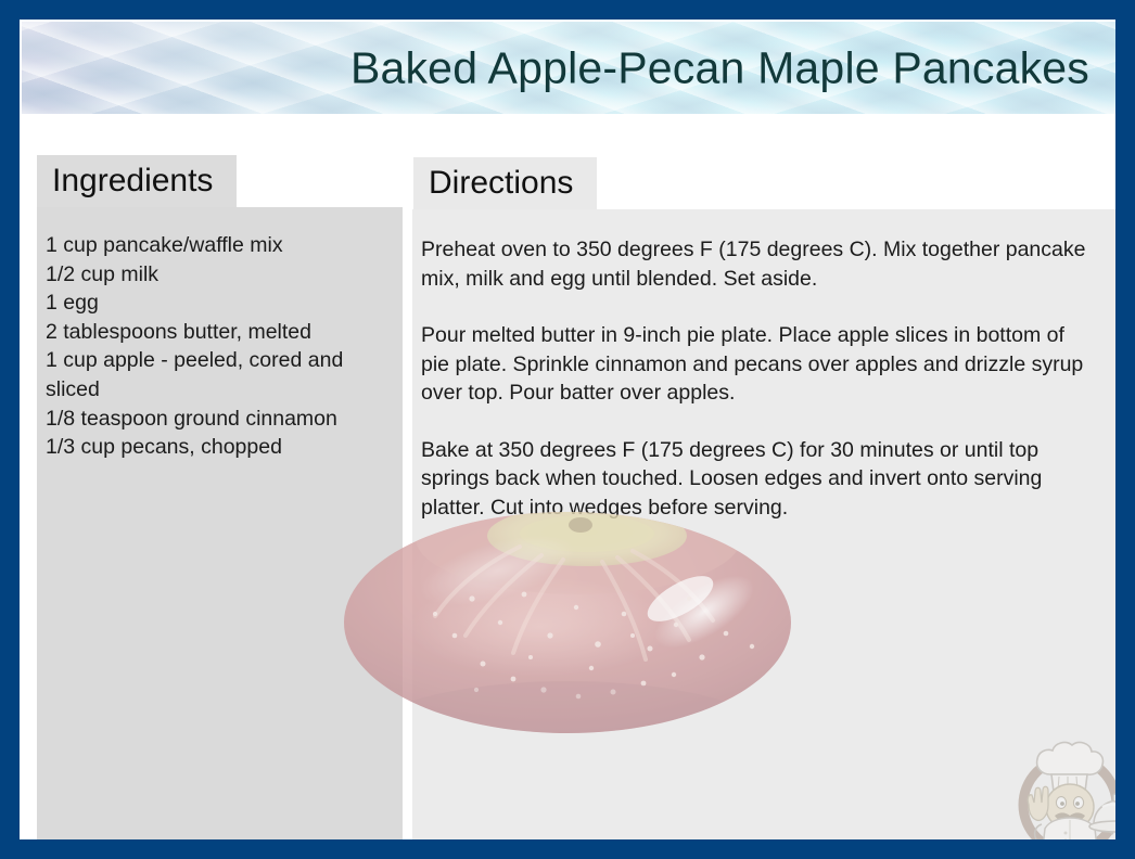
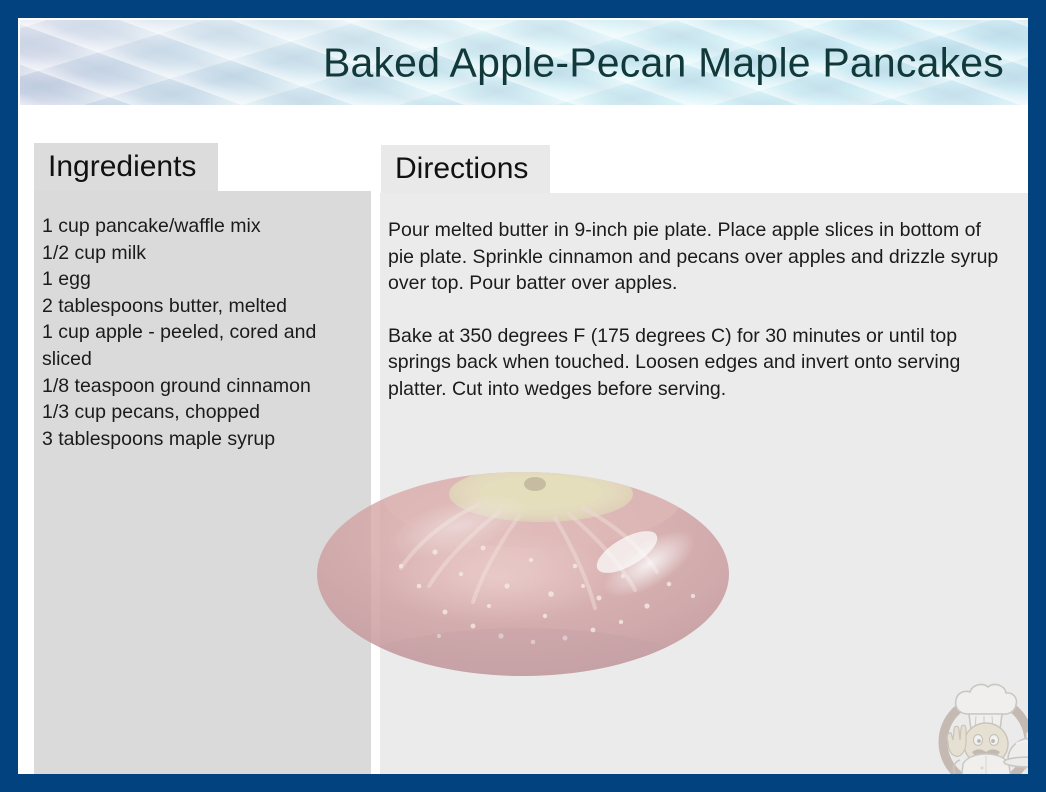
  Baked Apple-Pecan Maple Pancakes
  Ingredients
  1 cup pancake/waffle mix
  1/2 cup milk
  1 egg
  2 tablespoons butter, melted
  1 cup apple - peeled, cored and sliced
  1/8 teaspoon ground cinnamon
  1/3 cup pecans, chopped
+ 3 tablespoons maple syrup
  Directions
- Preheat oven to 350 degrees F (175 degrees C). Mix together pancake mix, milk and egg until blended. Set aside.
  Pour melted butter in 9-inch pie plate. Place apple slices in bottom of pie plate. Sprinkle cinnamon and pecans over apples and drizzle syrup over top. Pour batter over apples.
  Bake at 350 degrees F (175 degrees C) for 30 minutes or until top springs back when touched. Loosen edges and invert onto serving platter. Cut into wedges before serving.
